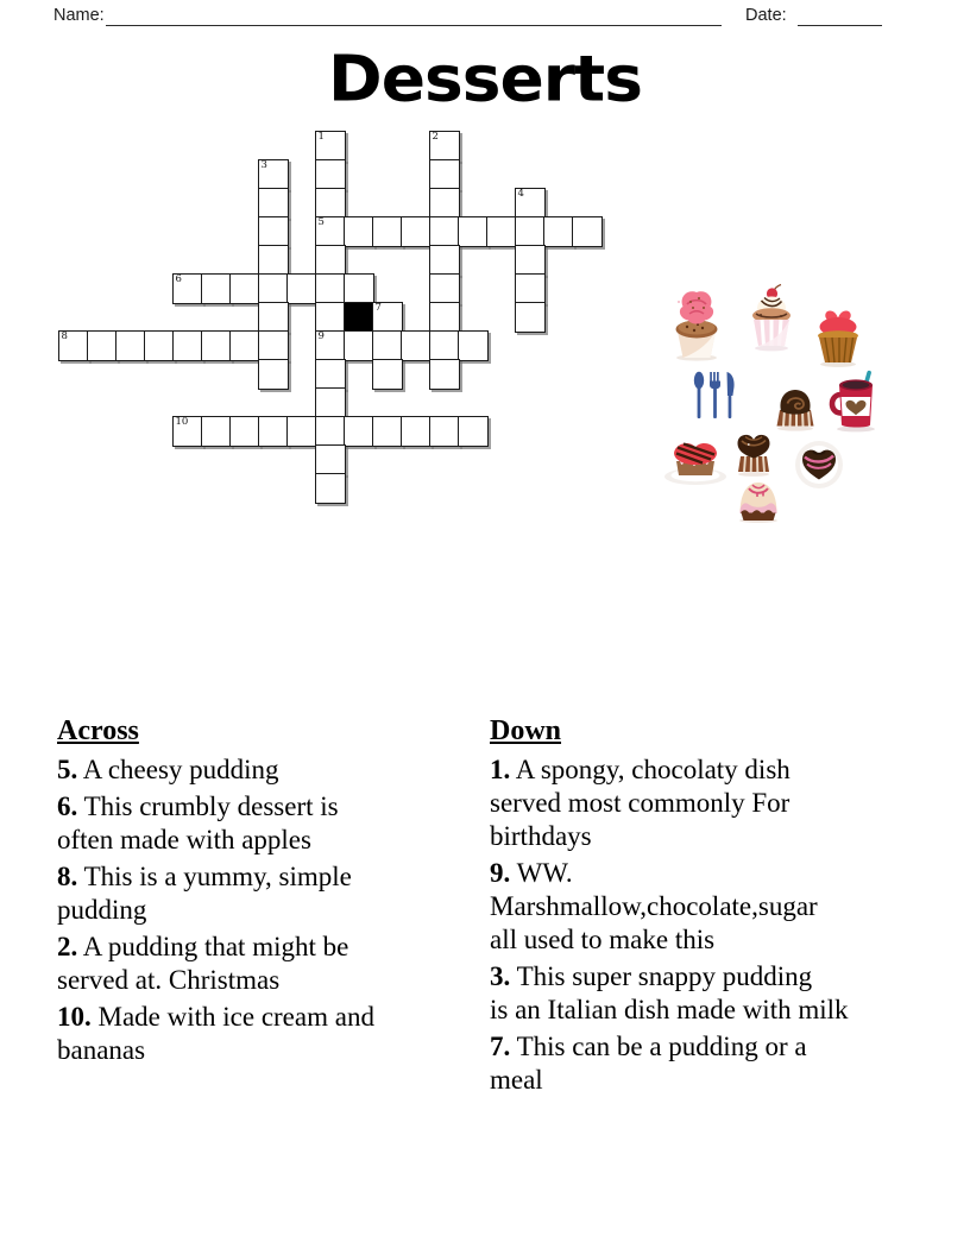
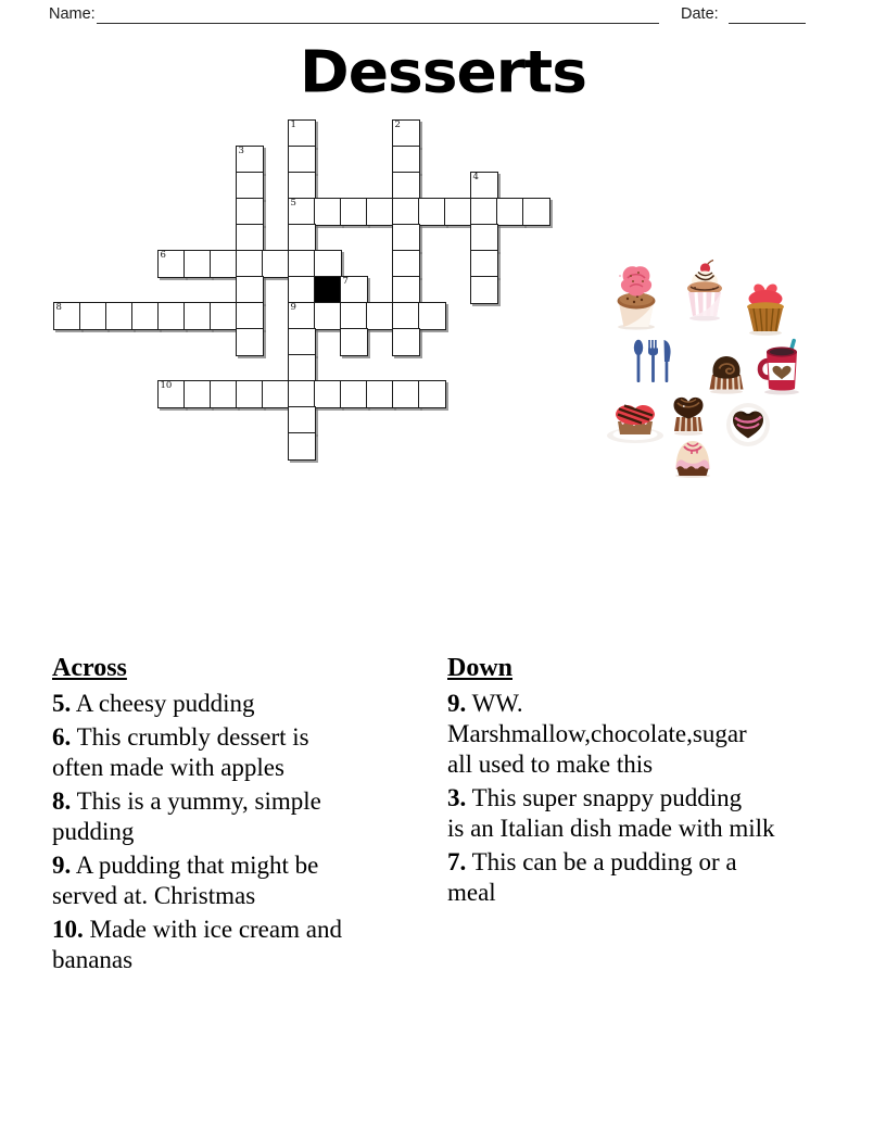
  Name:
  Date:
  Desserts
  1
  2
  3
  4
  5
  6
  7
  8
  9
  10
  Across
  5. A cheesy pudding
  6. This crumbly dessert is
  often made with apples
  8. This is a yummy, simple
  pudding
- 2. A pudding that might be
+ 9. A pudding that might be
  served at. Christmas
  10. Made with ice cream and
  bananas
  Down
- 1. A spongy, chocolaty dish
- served most commonly For
- birthdays
  9. WW.
  Marshmallow,chocolate,sugar
  all used to make this
  3. This super snappy pudding
  is an Italian dish made with milk
  7. This can be a pudding or a
  meal
